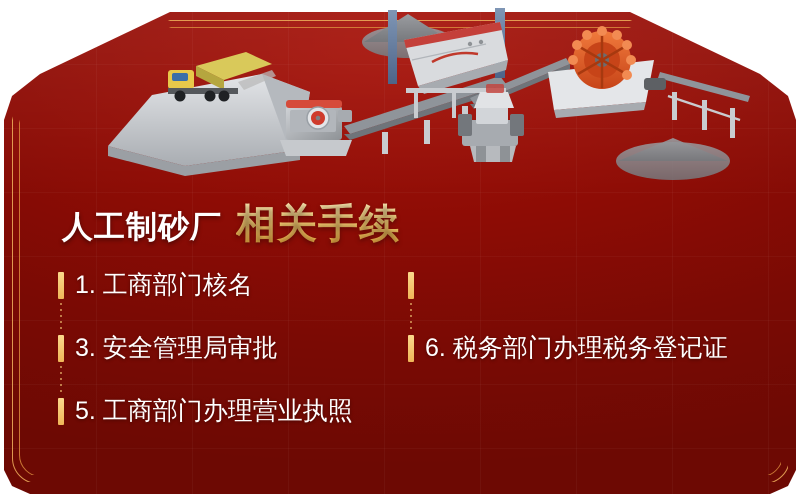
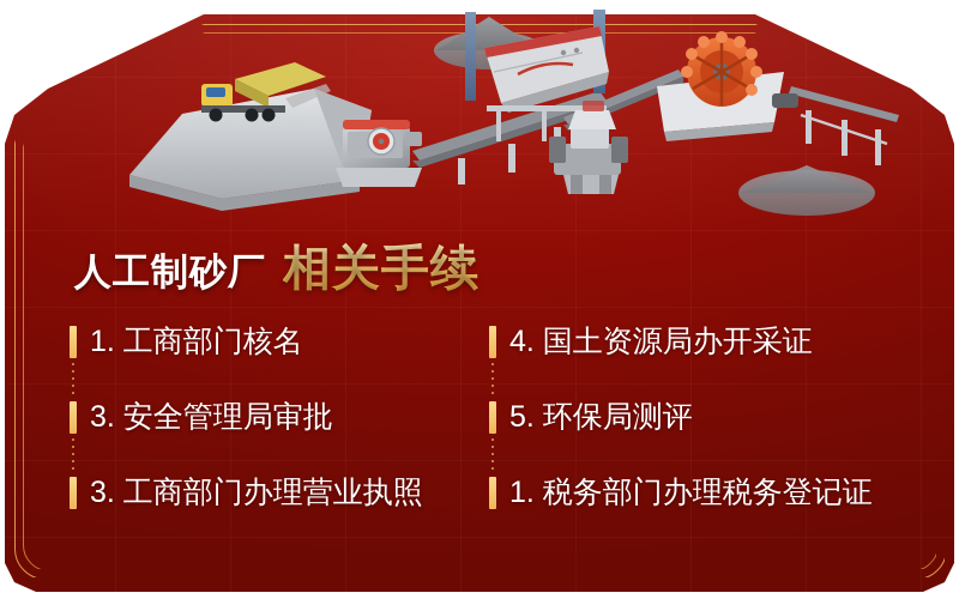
  人工制砂厂 相关手续
  1. 工商部门核名
  3. 安全管理局审批
- 5. 工商部门办理营业执照
+ 3. 工商部门办理营业执照
+ 4. 国土资源局办开采证
+ 5. 环保局测评
- 6. 税务部门办理税务登记证
+ 1. 税务部门办理税务登记证
